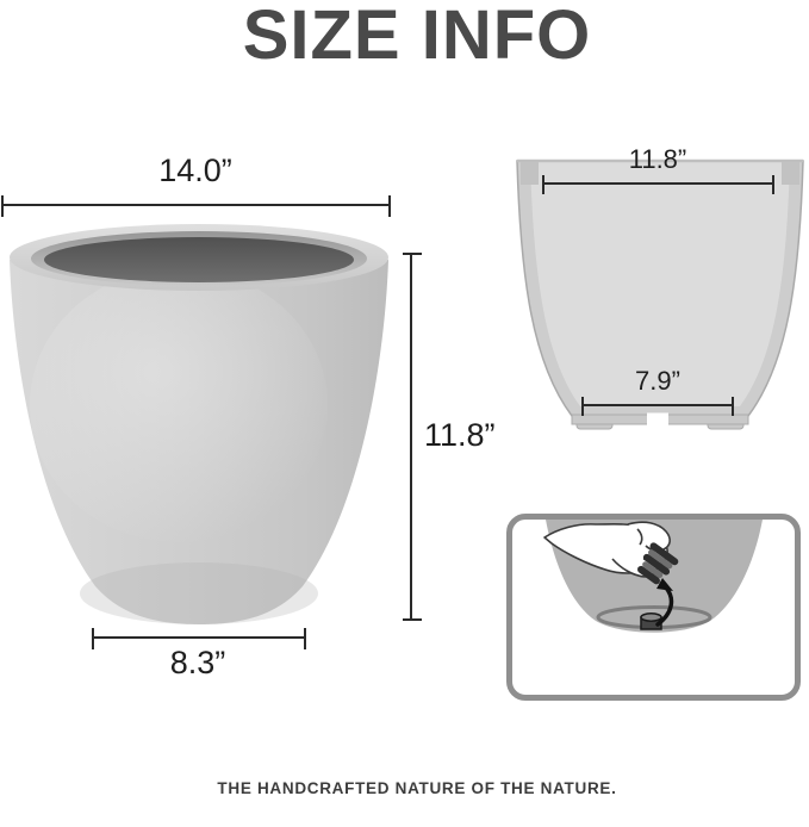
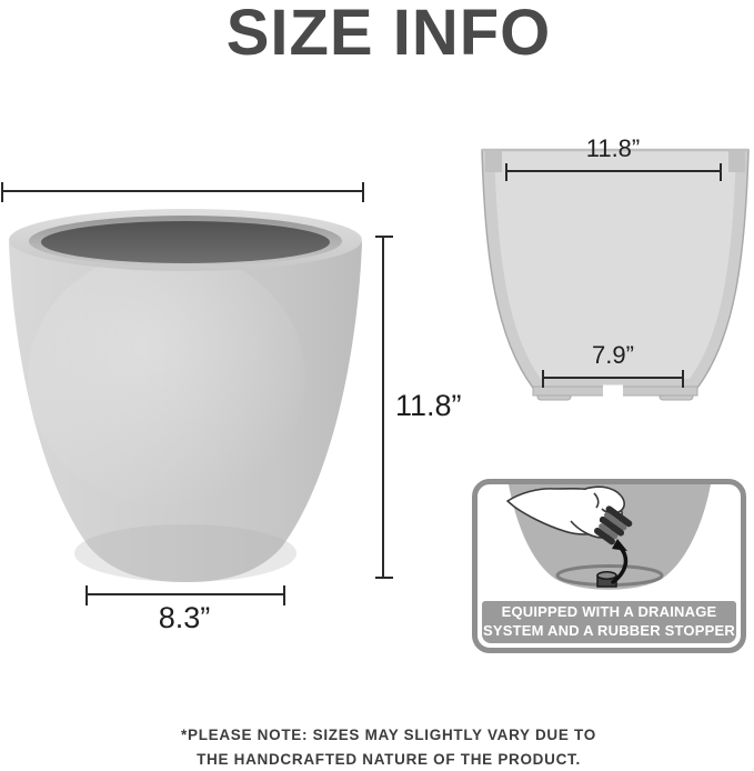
  SIZE INFO
- 14.0”
  11.8”
  8.3”
  11.8”
  7.9”
+ EQUIPPED WITH A DRAINAGE
+ SYSTEM AND A RUBBER STOPPER
+ *PLEASE NOTE: SIZES MAY SLIGHTLY VARY DUE TO
- THE HANDCRAFTED NATURE OF THE NATURE.
+ THE HANDCRAFTED NATURE OF THE PRODUCT.
